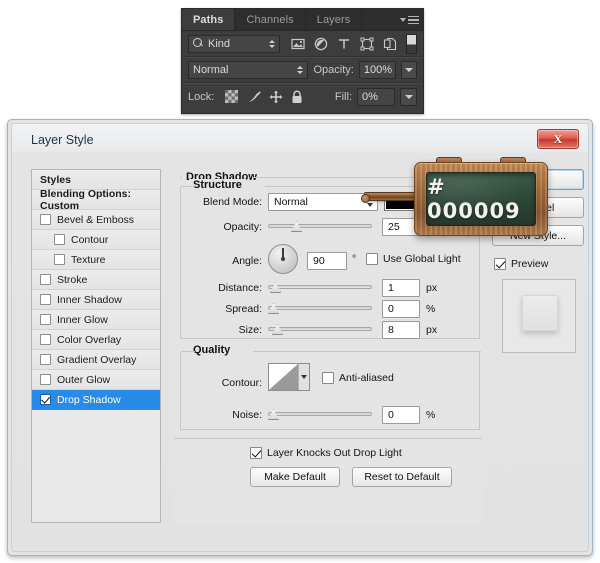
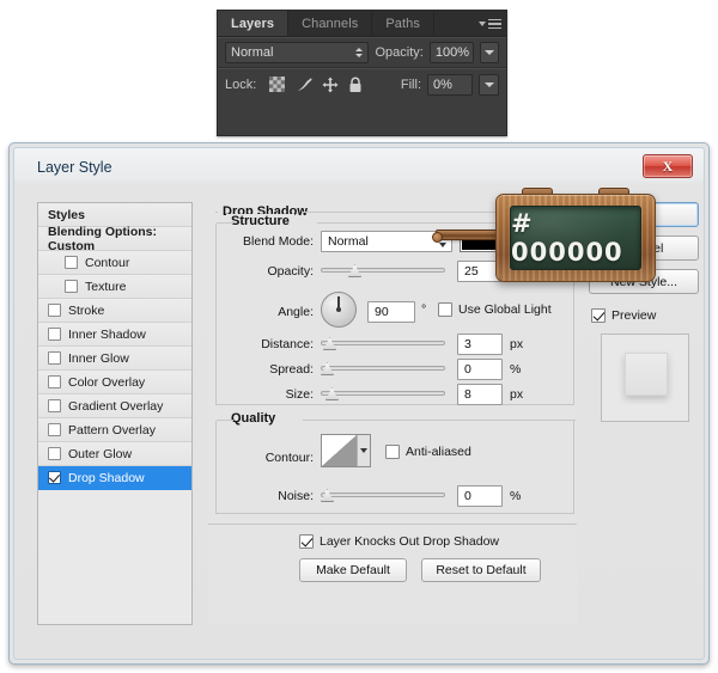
- Paths
+ Layers
  Channels
- Layers
+ Paths
- Kind
  Normal
  Opacity:
  100%
  Lock:
  Fill:
  0%
  Layer Style
  X
  Styles
  Blending Options: Custom
- Bevel & Emboss
  Contour
  Texture
  Stroke
  Inner Shadow
  Inner Glow
  Color Overlay
  Gradient Overlay
+ Pattern Overlay
  Outer Glow
  Drop Shadow
  Drop Shado
  Structure
  Blend Mode:
  Normal
  Opacity:
  25
  Angle:
  90
  °
  Use Global Light
  Distance:
- 1
+ 3
  px
  Spread:
  0
  %
  Size:
  8
  px
  Quality
  Contour:
  Anti-aliased
  Noise:
  0
  %
- Layer Knocks Out Drop Light
+ Layer Knocks Out Drop Shadow
  Make Default
  Reset to Default
  Preview
- # 000009
+ # 000000
